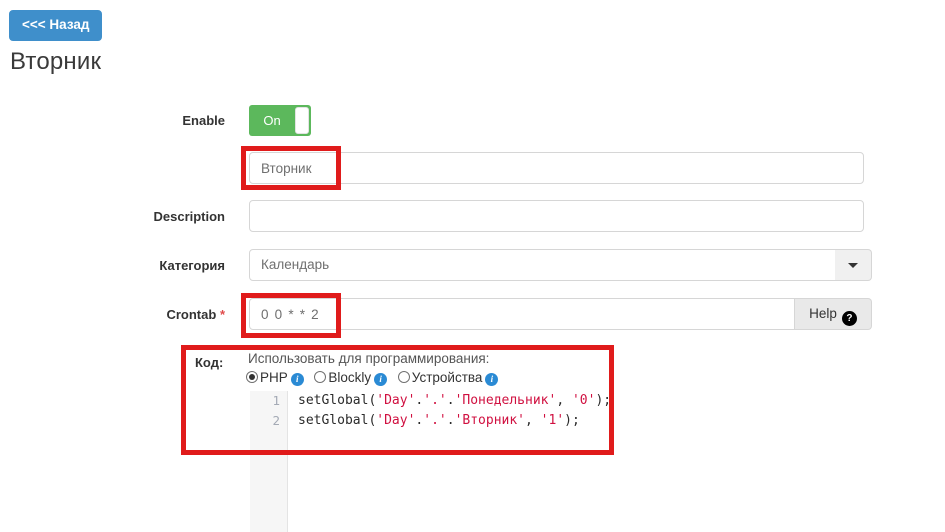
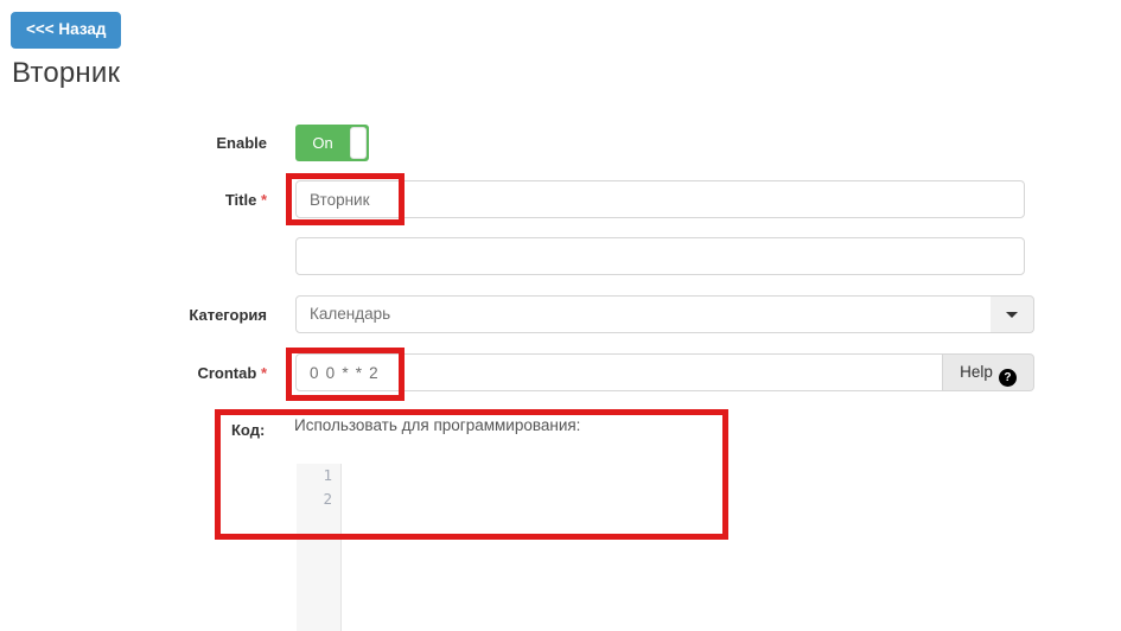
  <<< Назад
  Вторник
  Enable
  On
+ Title *
  Вторник
- Description
  Категория
  Календарь
  Crontab *
  0 0 * * 2
  Help ?
  Код:
  Использовать для программирования:
- PHP i Blockly i Устройства i
  1
  2
- setGlobal('Day'.'.'.'Понедельник', '0');
- setGlobal('Day'.'.'.'Вторник', '1');
